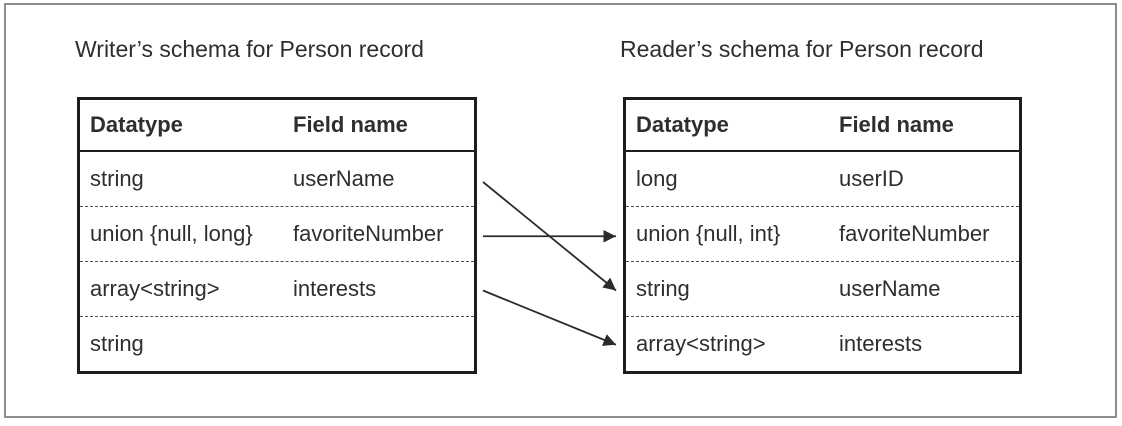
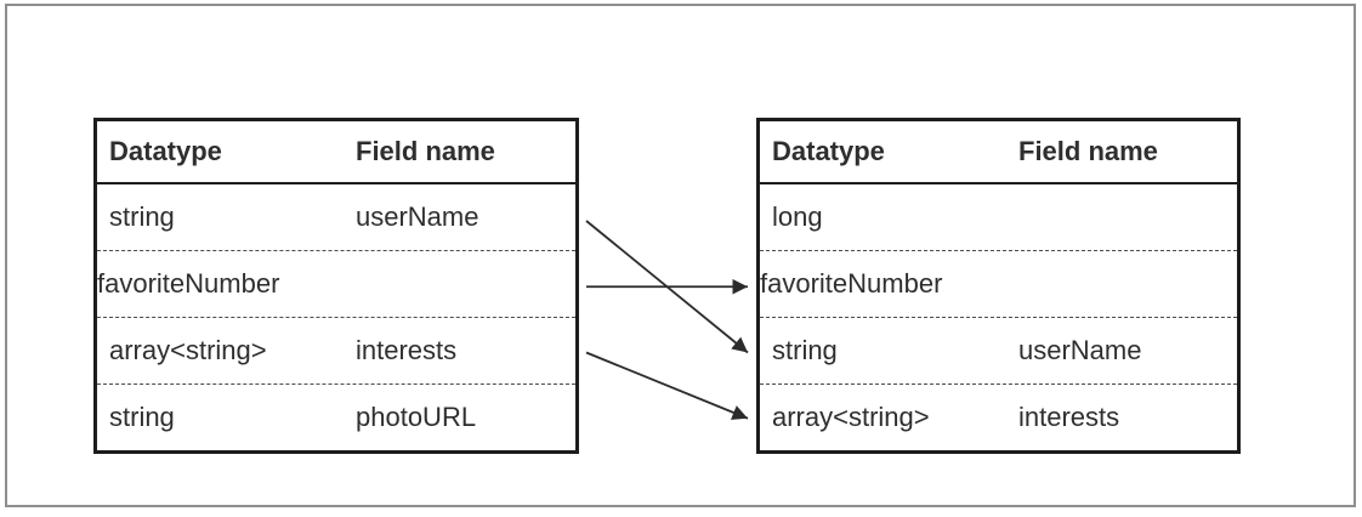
- Writer’s schema for Person record
- Reader’s schema for Person record
  Datatype
  Field name
  string
  userName
- union {null, long}
  favoriteNumber
  array<string>
  interests
  string
+ photoURL
  Datatype
  Field name
  long
- userID
- union {null, int}
  favoriteNumber
  string
  userName
  array<string>
  interests
